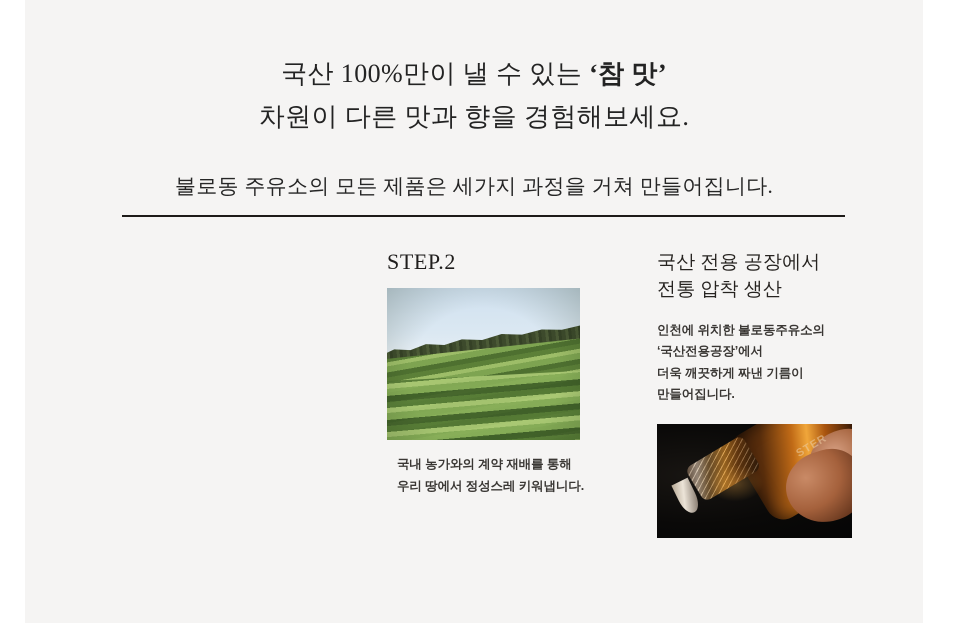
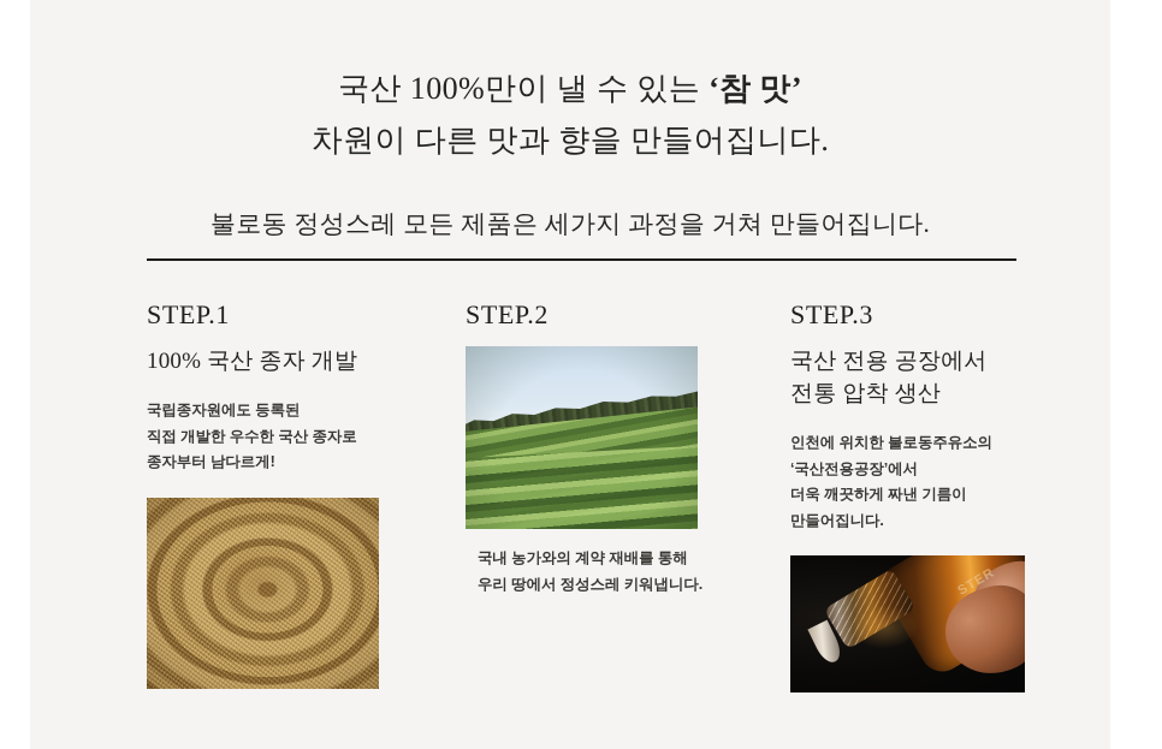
  국산 100%만이 낼 수 있는 ‘참 맛’
- 차원이 다른 맛과 향을 경험해보세요.
+ 차원이 다른 맛과 향을 만들어집니다.
- 불로동 주유소의 모든 제품은 세가지 과정을 거쳐 만들어집니다.
+ 불로동 정성스레 모든 제품은 세가지 과정을 거쳐 만들어집니다.
+ STEP.1
+ 100% 국산 종자 개발
+ 국립종자원에도 등록된
+ 직접 개발한 우수한 국산 종자로
+ 종자부터 남다르게!
  STEP.2
  국내 농가와의 계약 재배를 통해
  우리 땅에서 정성스레 키워냅니다.
+ STEP.3
  국산 전용 공장에서
  전통 압착 생산
  인천에 위치한 불로동주유소의
  ‘국산전용공장’에서
  더욱 깨끗하게 짜낸 기름이
  만들어집니다.
